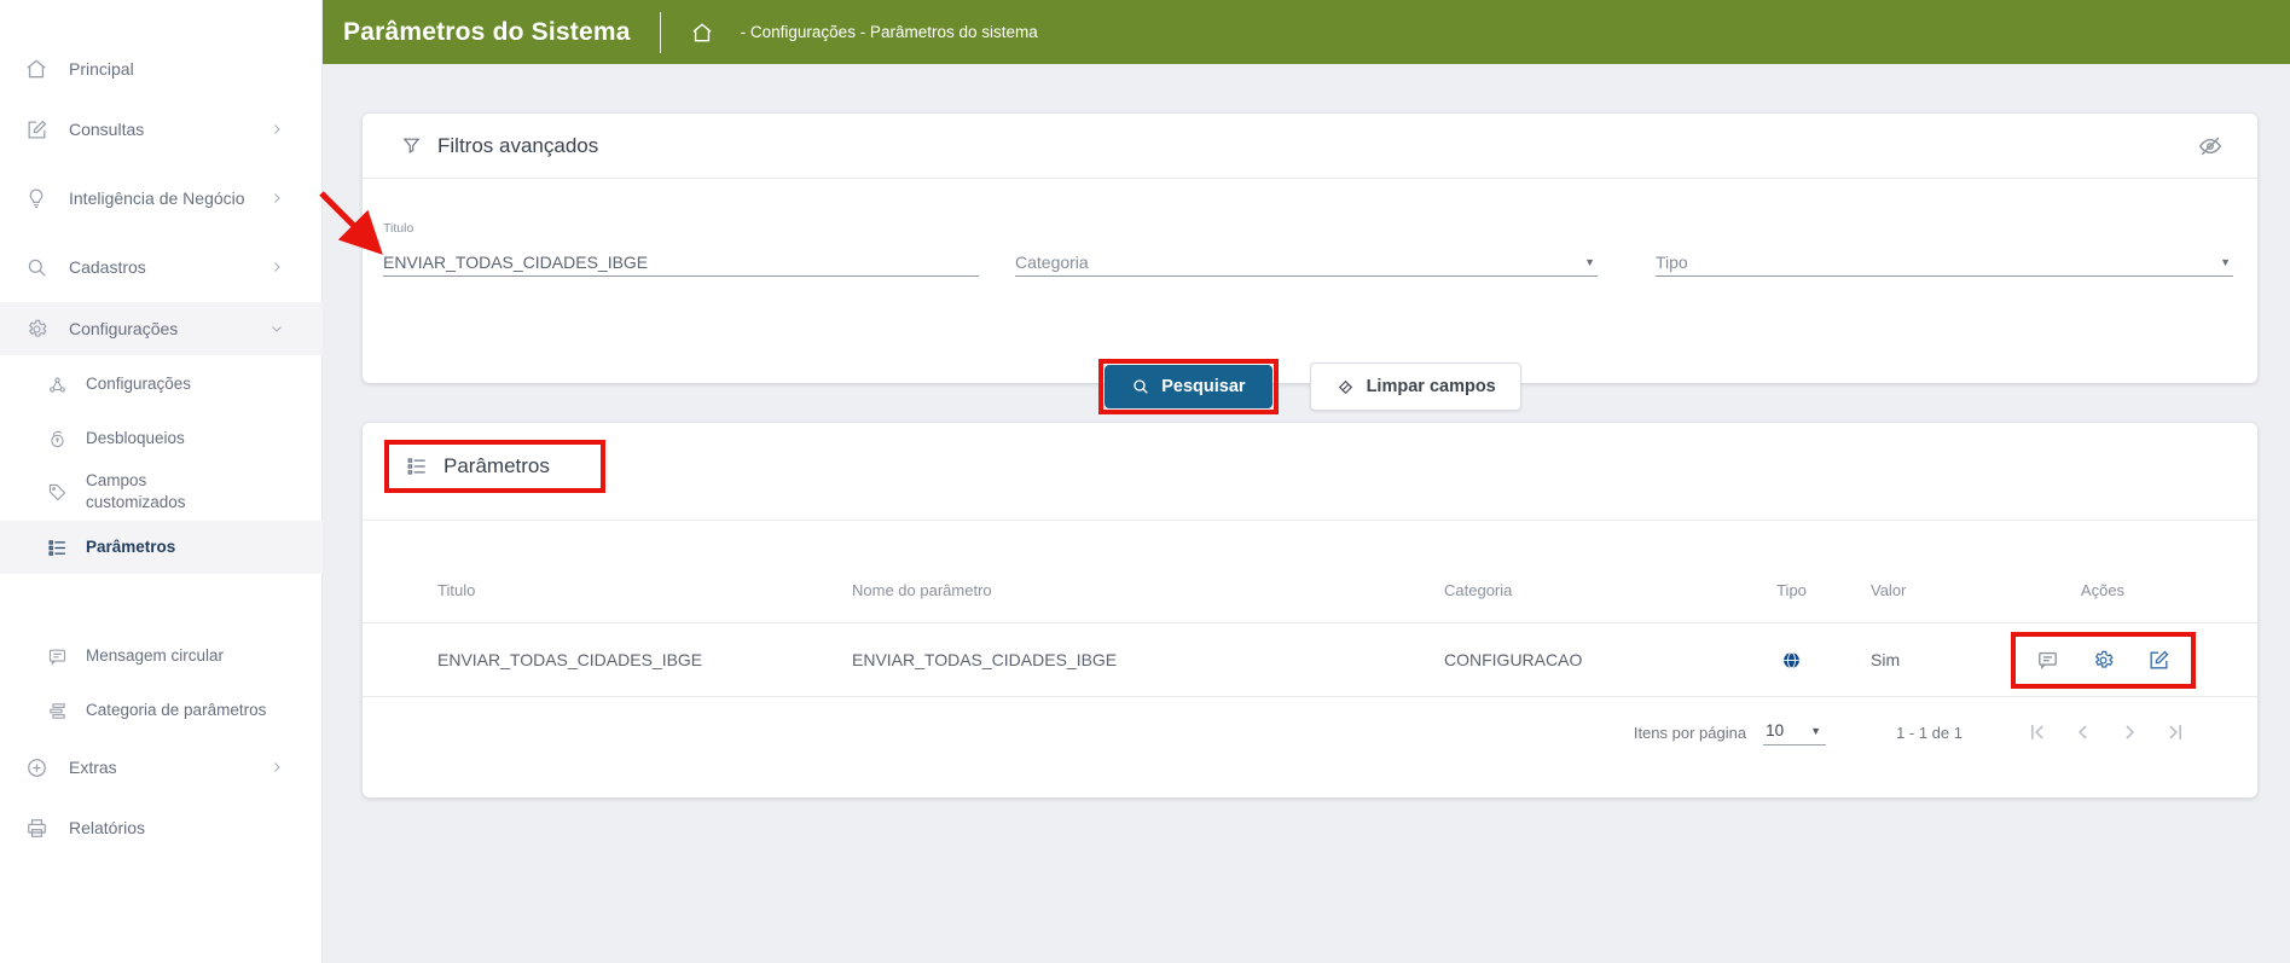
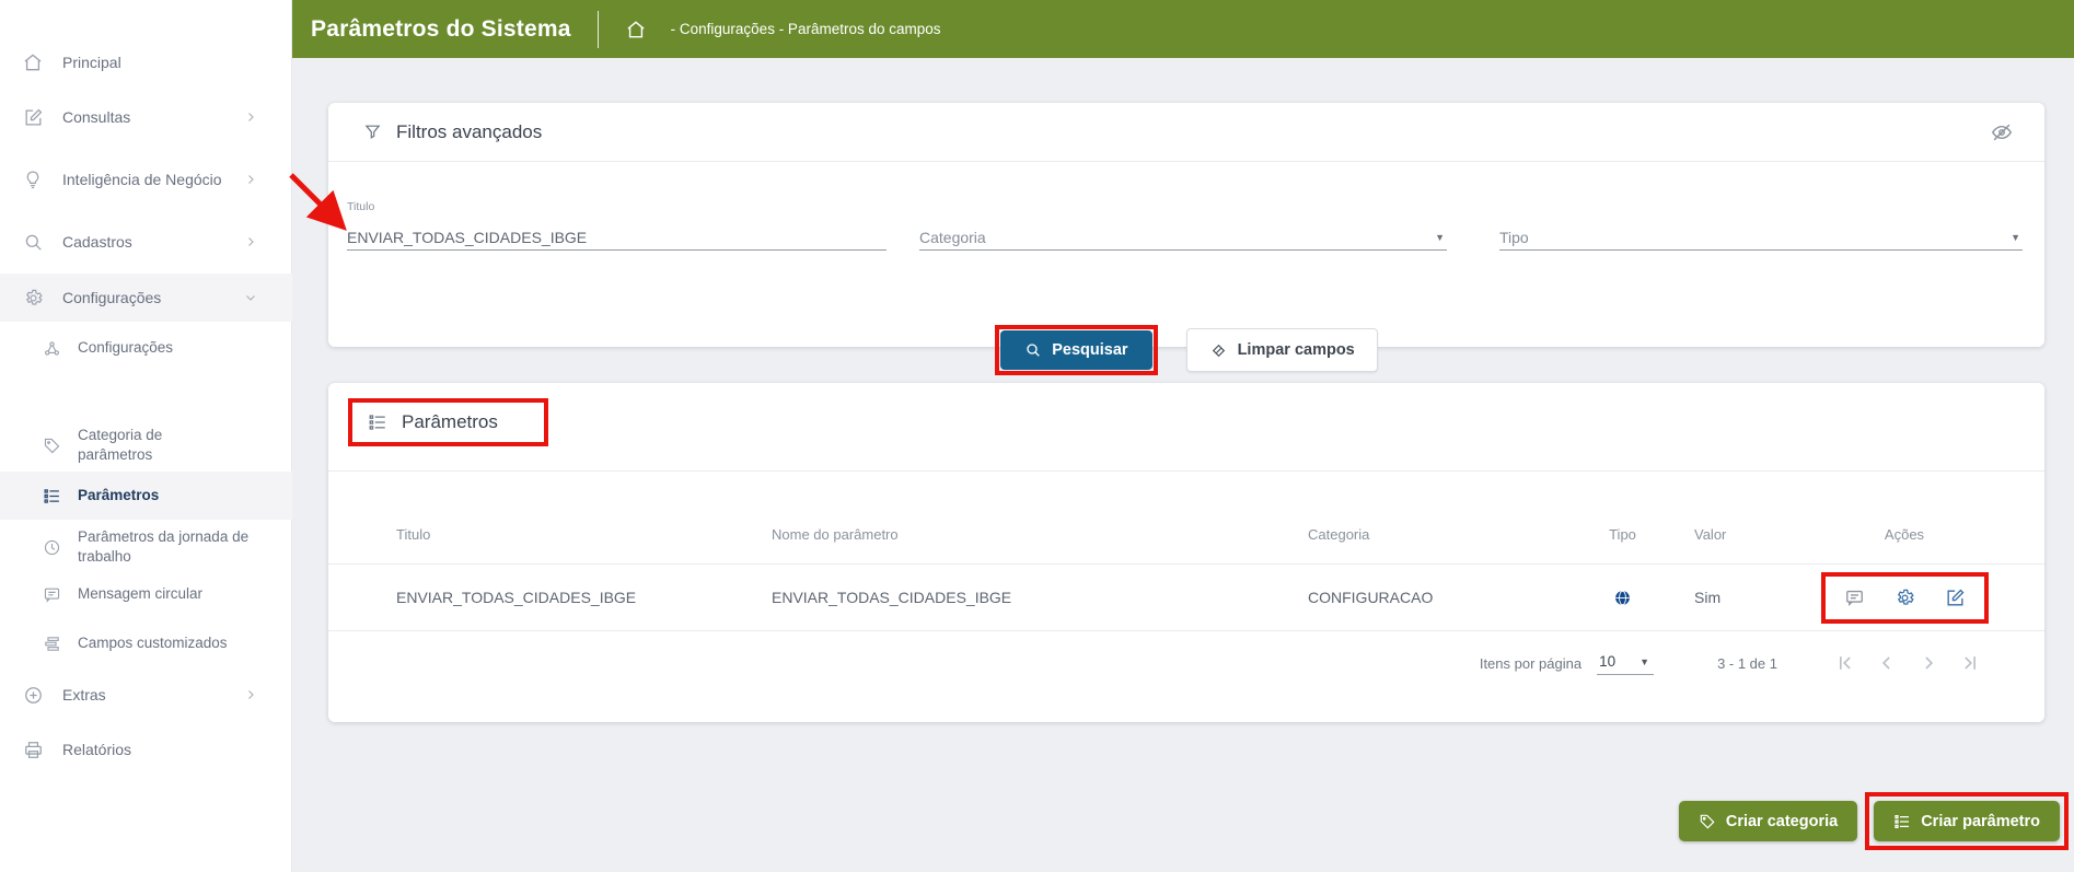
  Principal
  Consultas
  Inteligência de Negócio
  Cadastros
  Configurações
  Configurações
- Desbloqueios
- Campos customizados
+ Categoria de parâmetros
  Parâmetros
+ Parâmetros da jornada de trabalho
  Mensagem circular
- Categoria de parâmetros
+ Campos customizados
  Extras
  Relatórios
  Parâmetros do Sistema
- - Configurações - Parâmetros do sistema
+ - Configurações - Parâmetros do campos
  Filtros avançados
  Titulo
  ENVIAR_TODAS_CIDADES_IBGE
  Categoria
  ▼
  Tipo
  ▼
  Pesquisar
  Limpar campos
  Parâmetros
  Titulo
  Nome do parâmetro
  Categoria
  Tipo
  Valor
  Ações
  ENVIAR_TODAS_CIDADES_IBGE
  ENVIAR_TODAS_CIDADES_IBGE
  CONFIGURACAO
  Sim
  Itens por página
  10
  ▼
- 1 - 1 de 1
+ 3 - 1 de 1
+ Criar categoria
+ Criar parâmetro
